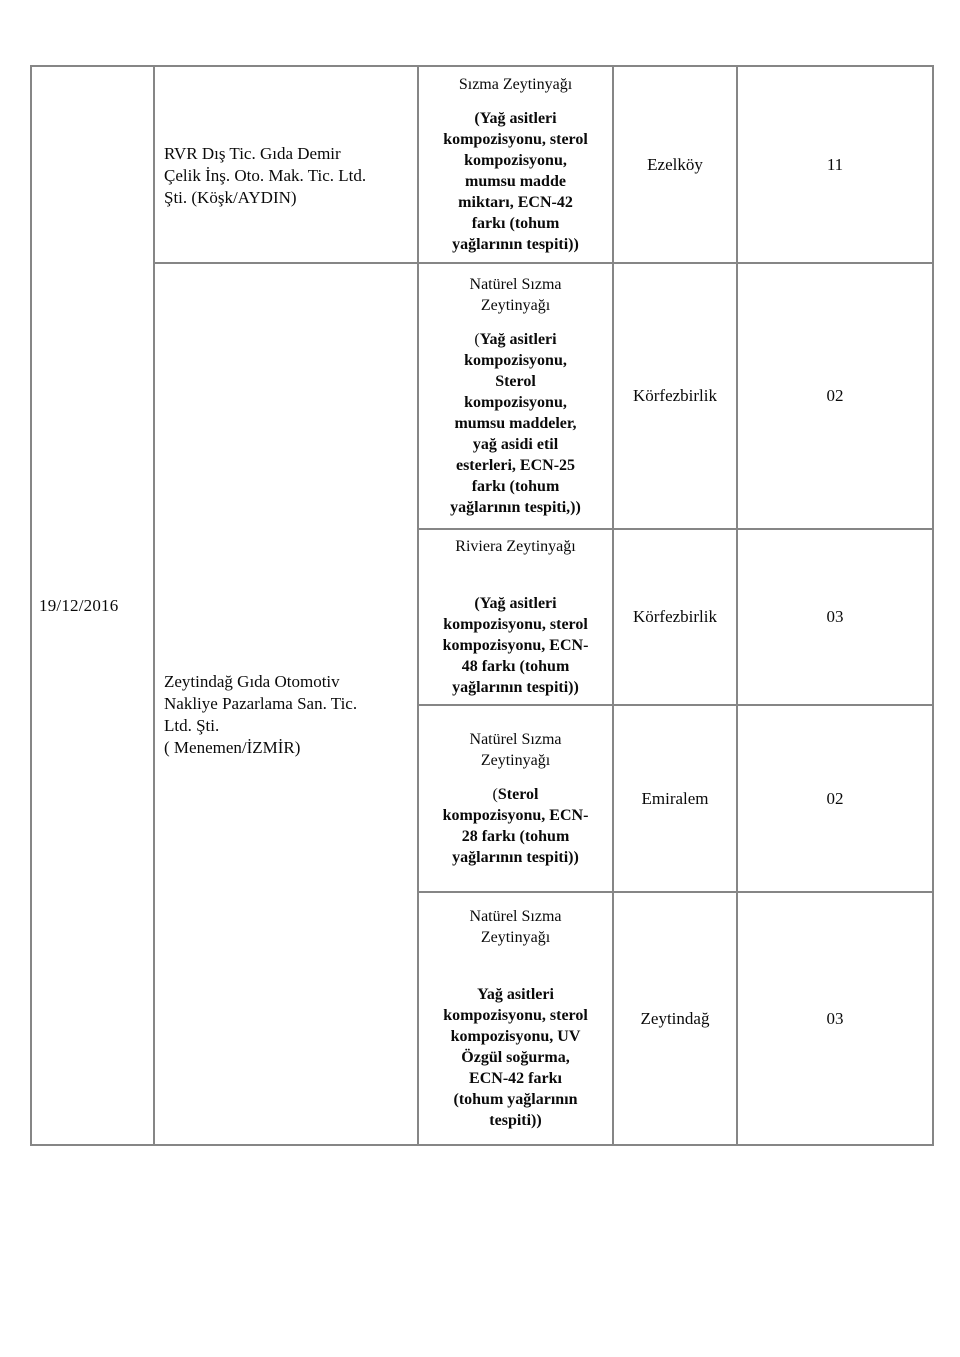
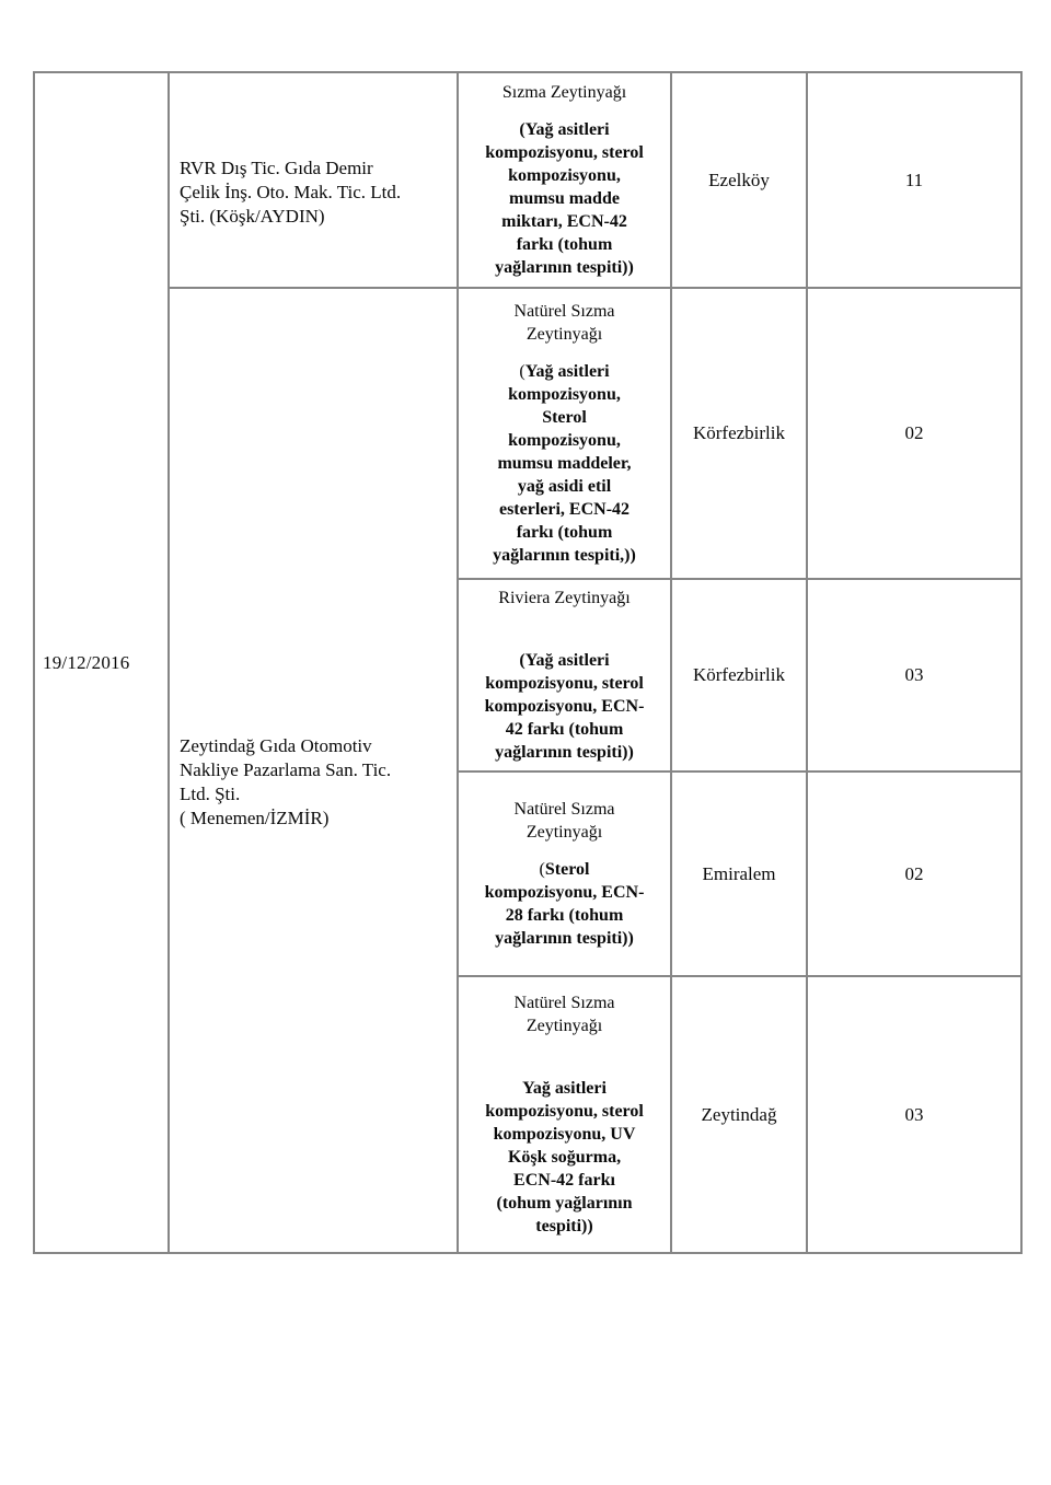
  19/12/2016	RVR Dış Tic. Gıda Demir Çelik İnş. Oto. Mak. Tic. Ltd. Şti. (Köşk/AYDIN)	Sızma Zeytinyağı (Yağ asitleri kompozisyonu, sterol kompozisyonu, mumsu madde miktarı, ECN-42 farkı (tohum yağlarının tespiti))	Ezelköy	11
- Zeytindağ Gıda Otomotiv Nakliye Pazarlama San. Tic. Ltd. Şti. ( Menemen/İZMİR)	Natürel Sızma Zeytinyağı (Yağ asitleri kompozisyonu, Sterol kompozisyonu, mumsu maddeler, yağ asidi etil esterleri, ECN-25 farkı (tohum yağlarının tespiti,))	Körfezbirlik	02
+ Zeytindağ Gıda Otomotiv Nakliye Pazarlama San. Tic. Ltd. Şti. ( Menemen/İZMİR)	Natürel Sızma Zeytinyağı (Yağ asitleri kompozisyonu, Sterol kompozisyonu, mumsu maddeler, yağ asidi etil esterleri, ECN-42 farkı (tohum yağlarının tespiti,))	Körfezbirlik	02
- Riviera Zeytinyağı (Yağ asitleri kompozisyonu, sterol kompozisyonu, ECN- 48 farkı (tohum yağlarının tespiti))	Körfezbirlik	03
+ Riviera Zeytinyağı (Yağ asitleri kompozisyonu, sterol kompozisyonu, ECN- 42 farkı (tohum yağlarının tespiti))	Körfezbirlik	03
  Natürel Sızma Zeytinyağı (Sterol kompozisyonu, ECN- 28 farkı (tohum yağlarının tespiti))	Emiralem	02
- Natürel Sızma Zeytinyağı Yağ asitleri kompozisyonu, sterol kompozisyonu, UV Özgül soğurma, ECN-42 farkı (tohum yağlarının tespiti))	Zeytindağ	03
+ Natürel Sızma Zeytinyağı Yağ asitleri kompozisyonu, sterol kompozisyonu, UV Köşk soğurma, ECN-42 farkı (tohum yağlarının tespiti))	Zeytindağ	03
